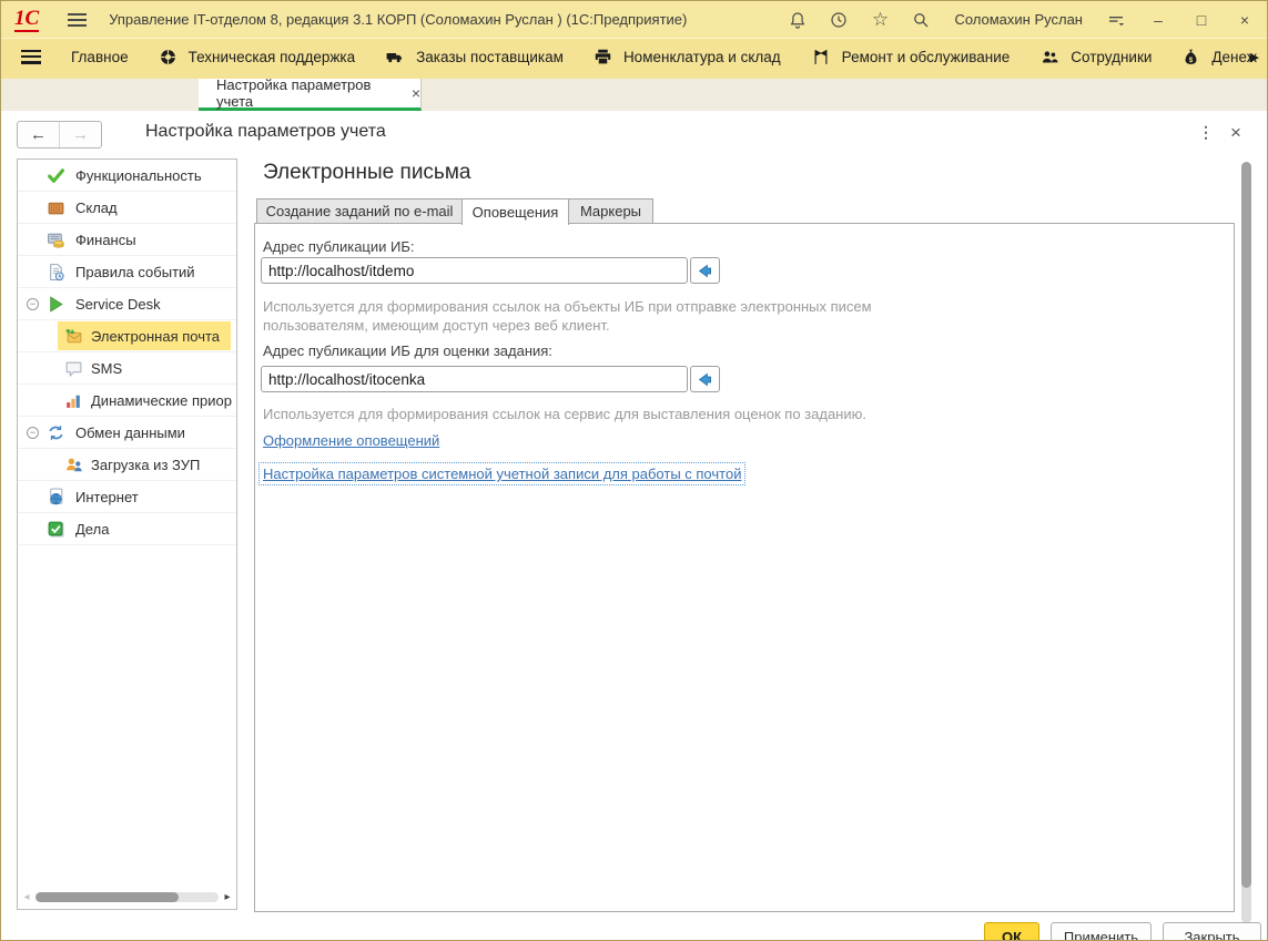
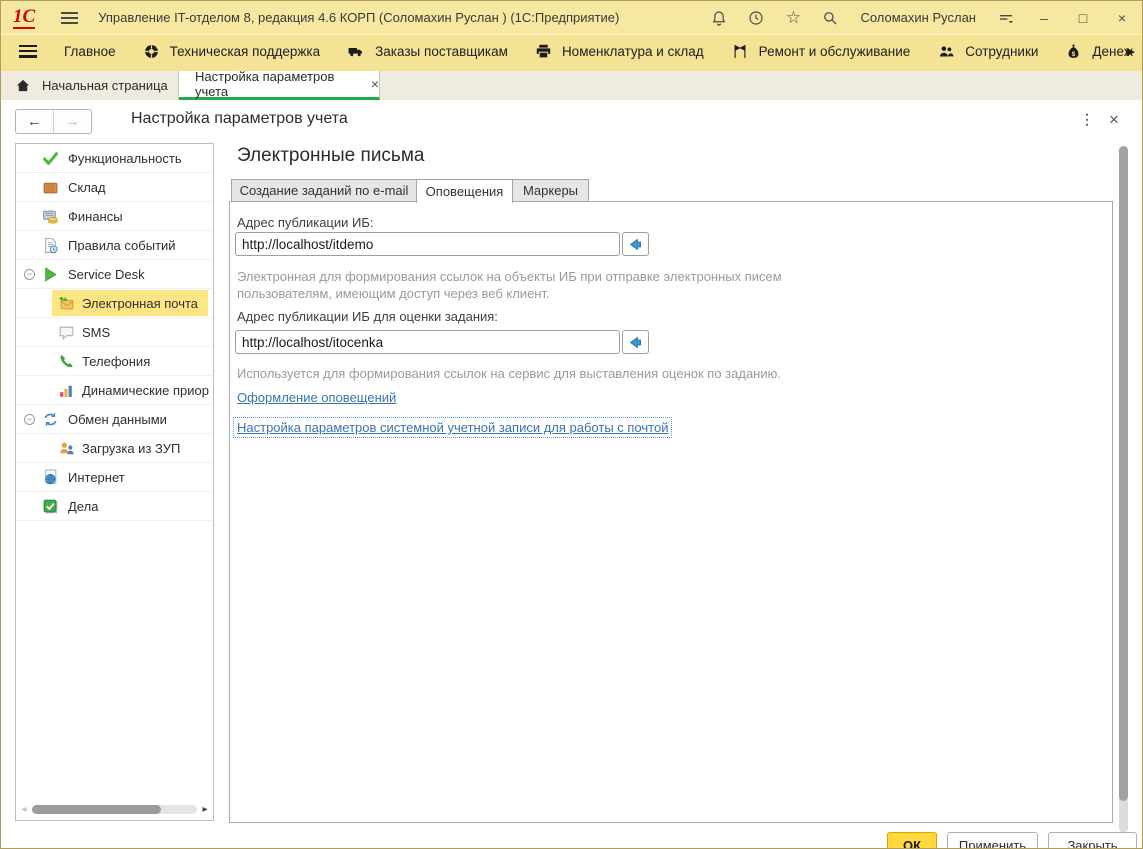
  1С
- Управление IT-отделом 8, редакция 3.1 КОРП (Соломахин Руслан ) (1С:Предприятие)
+ Управление IT-отделом 8, редакция 4.6 КОРП (Соломахин Руслан ) (1С:Предприятие)
  ☆
  Соломахин Руслан
  –
  □
  ×
  Главное
  Техническая поддержка
  Заказы поставщикам
  Номенклатура и склад
  Ремонт и обслуживание
  Сотрудники
  Денеж
  ▶
+ Начальная страница
  Настройка параметров учета
  ×
  ←
  →
  Настройка параметров учета
  ⋮
  ×
  Функциональность
  Склад
  Финансы
  Правила событий
  −
  Service Desk
  Электронная почта
  SMS
+ Телефония
  Динамические приор
  −
  Обмен данными
  Загрузка из ЗУП
  Интернет
  Дела
  ◂
  ▸
  Электронные письма
  Создание заданий по e-mail
  Оповещения
  Маркеры
  Адрес публикации ИБ:
  http://localhost/itdemo
- Используется для формирования ссылок на объекты ИБ при отправке электронных писем пользователям, имеющим доступ через веб клиент.
+ Электронная для формирования ссылок на объекты ИБ при отправке электронных писем пользователям, имеющим доступ через веб клиент.
  Адрес публикации ИБ для оценки задания:
  http://localhost/itocenka
  Используется для формирования ссылок на сервис для выставления оценок по заданию.
  Оформление оповещений
  Настройка параметров системной учетной записи для работы с почтой
  ОК
  Применить
  Закрыть
